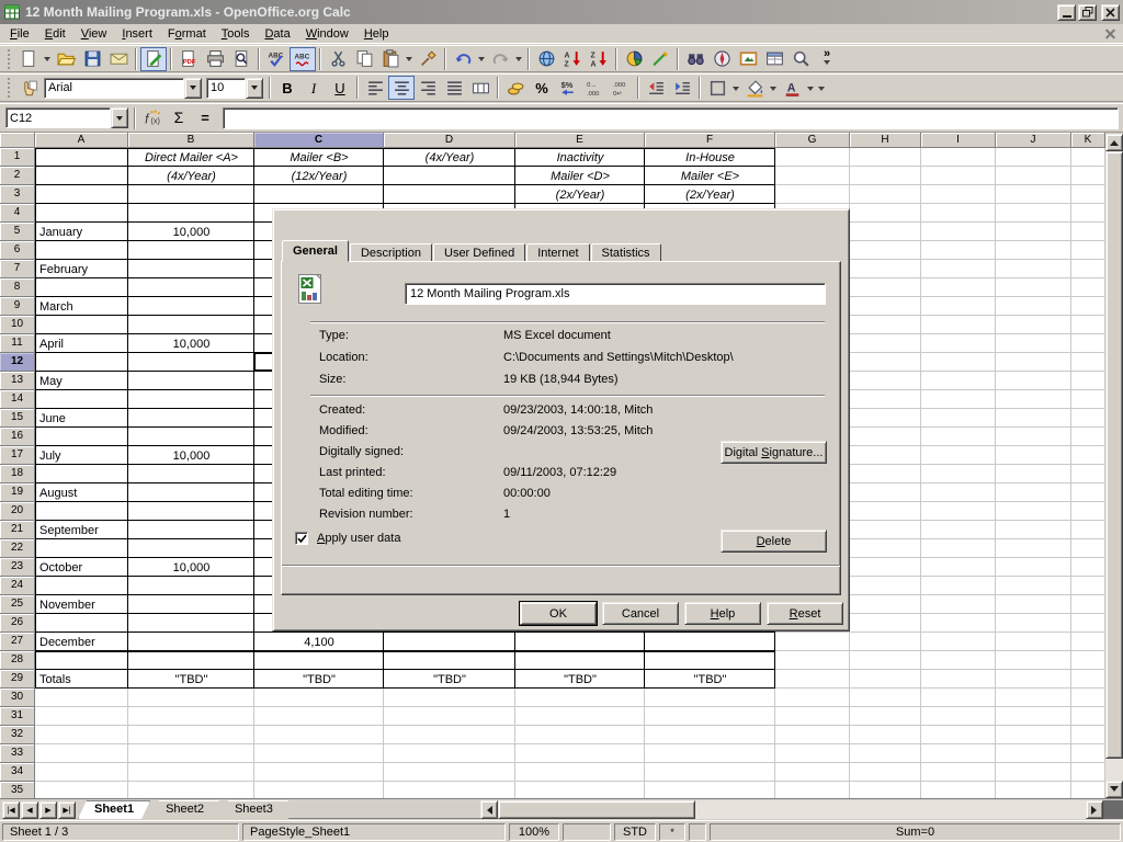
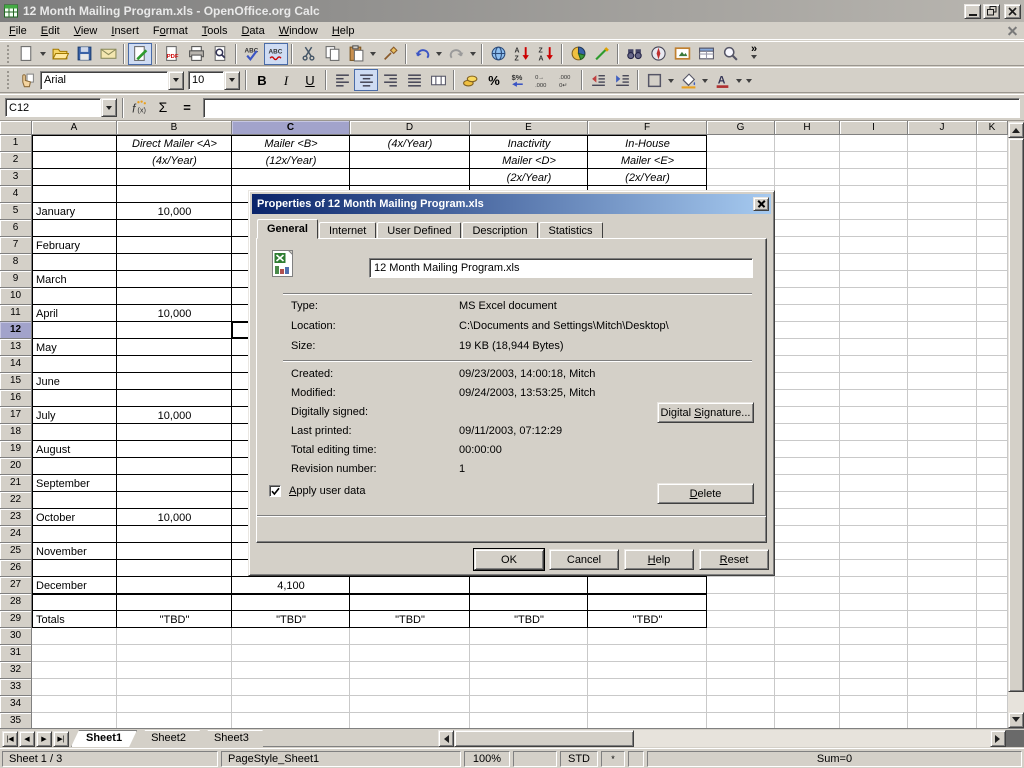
  12 Month Mailing Program.xls - OpenOffice.org Calc
  File
  Edit
  View
  Insert
  Format
  Tools
  Data
  Window
  Help
  »
  Arial
  10
  B
  I
  U
  %
  $%
  A
  C12
  f
  (x)
  Σ
  =
  A
  B
  C
  D
  E
  F
  G
  H
  I
  J
  K
  1
  2
  3
  4
  5
  6
  7
  8
  9
  10
  11
  12
  13
  14
  15
  16
  17
  18
  19
  20
  21
  22
  23
  24
  25
  26
  27
  28
  29
  30
  31
  32
  33
  34
  35
  Direct Mailer <A>
  Mailer <B>
  (4x/Year)
  Inactivity
  In-House
  (4x/Year)
  (12x/Year)
  Mailer <D>
  Mailer <E>
  (2x/Year)
  (2x/Year)
  January
  10,000
  February
  March
  April
  10,000
  May
  June
  July
  10,000
  August
  September
  October
  10,000
  November
  December
  4,100
  Totals
  "TBD"
  "TBD"
  "TBD"
  "TBD"
  "TBD"
  Sheet1
  Sheet2
  Sheet3
  Sheet 1 / 3
  PageStyle_Sheet1
  100%
  STD
  *
  Sum=0
+ Properties of 12 Month Mailing Program.xls
  General
- Description
+ Internet
  User Defined
- Internet
+ Description
  Statistics
  12 Month Mailing Program.xls
  Type:
  MS Excel document
  Location:
  C:\Documents and Settings\Mitch\Desktop\
  Size:
  19 KB (18,944 Bytes)
  Created:
  09/23/2003, 14:00:18, Mitch
  Modified:
  09/24/2003, 13:53:25, Mitch
  Digitally signed:
  Digital Signature...
  Last printed:
  09/11/2003, 07:12:29
  Total editing time:
  00:00:00
  Revision number:
  1
  Apply user data
  Delete
  OK
  Cancel
  Help
  Reset
